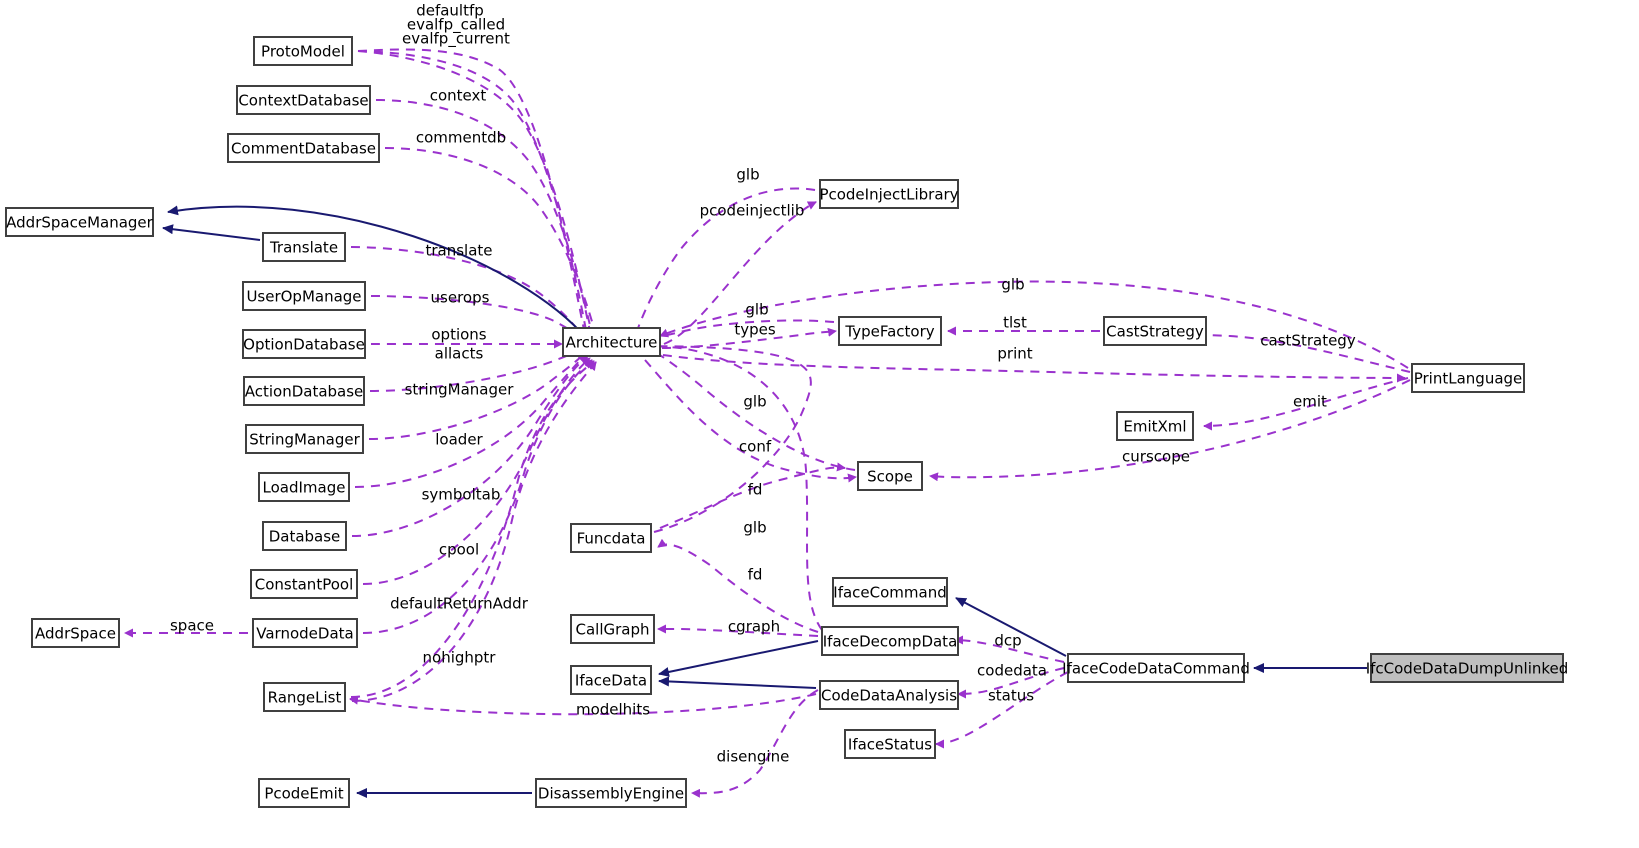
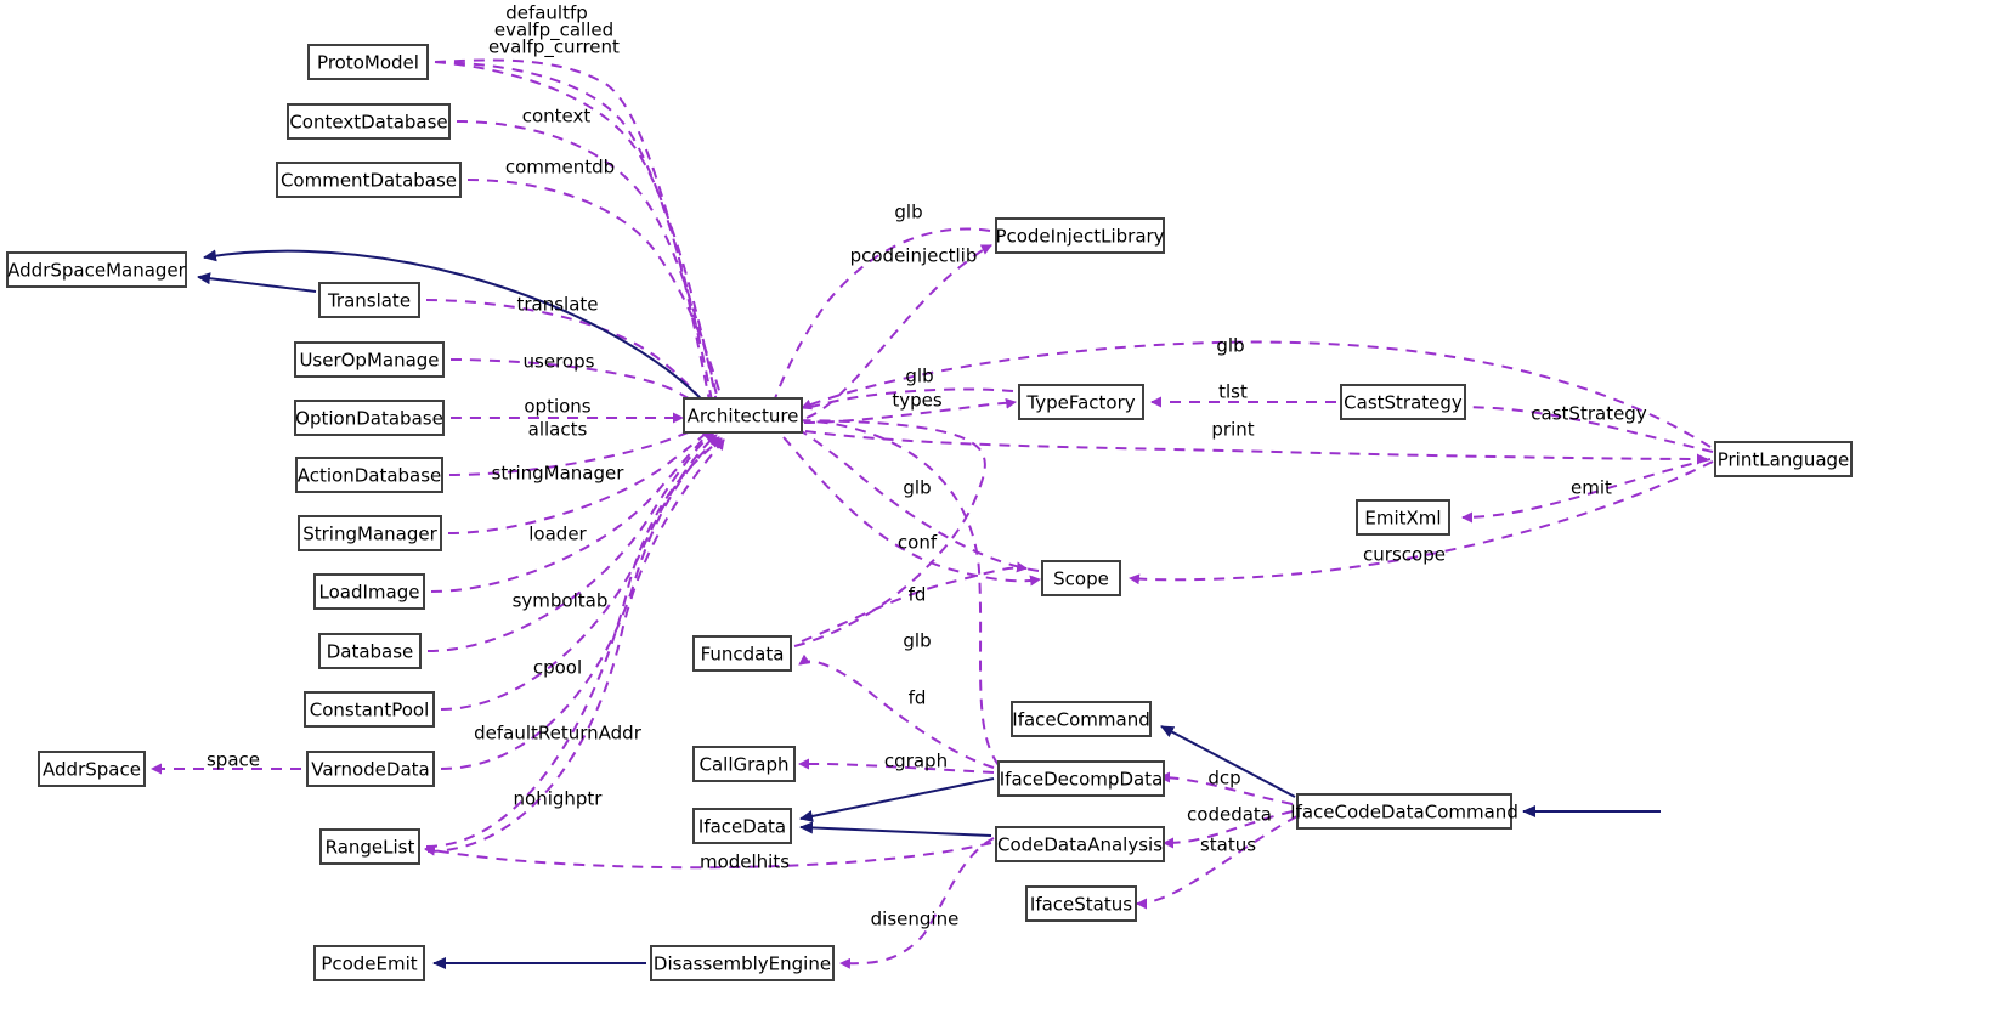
  defaultfp
  evalfp_called
  evalfp_current
  context
  commentdb
  glb
  pcodeinjectlib
  translate
  userops
  glb
  glb
  tlst
  castStrategy
  options
  types
  allacts
  print
  stringManager
  glb
  emit
  loader
  conf
  curscope
  symboltab
  fd
  glb
  cpool
  fd
  defaultReturnAddr
  space
  cgraph
  dcp
  nohighptr
  codedata
  status
  modelhits
  disengine
  ProtoModel
  ContextDatabase
  CommentDatabase
  AddrSpaceManager
  Translate
  UserOpManage
  OptionDatabase
  ActionDatabase
  StringManager
  LoadImage
  Database
  ConstantPool
  AddrSpace
  VarnodeData
  RangeList
  PcodeEmit
  Architecture
  Funcdata
  CallGraph
  IfaceData
  DisassemblyEngine
  PcodeInjectLibrary
  TypeFactory
  Scope
  IfaceCommand
  IfaceDecompData
  CodeDataAnalysis
  IfaceStatus
  CastStrategy
  EmitXml
  IfaceCodeDataCommand
  PrintLanguage
- IfcCodeDataDumpUnlinked
